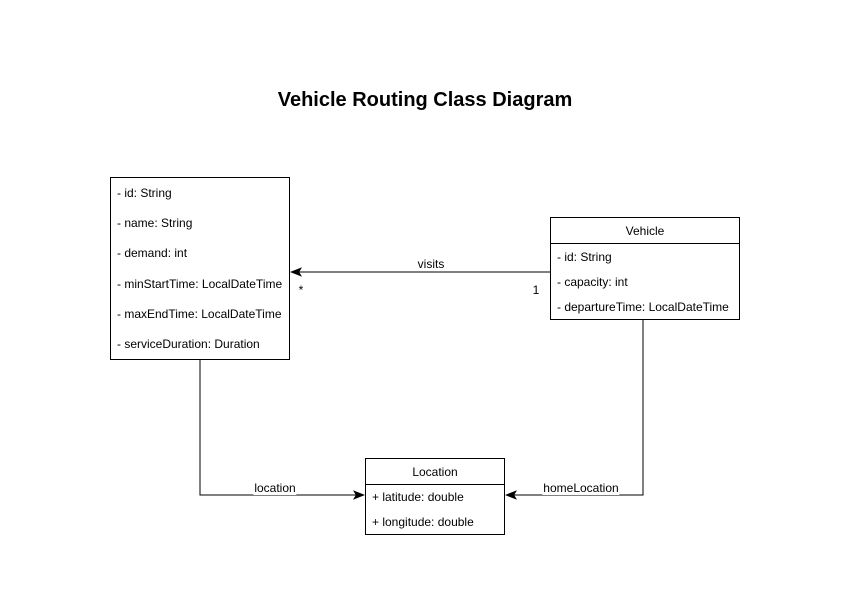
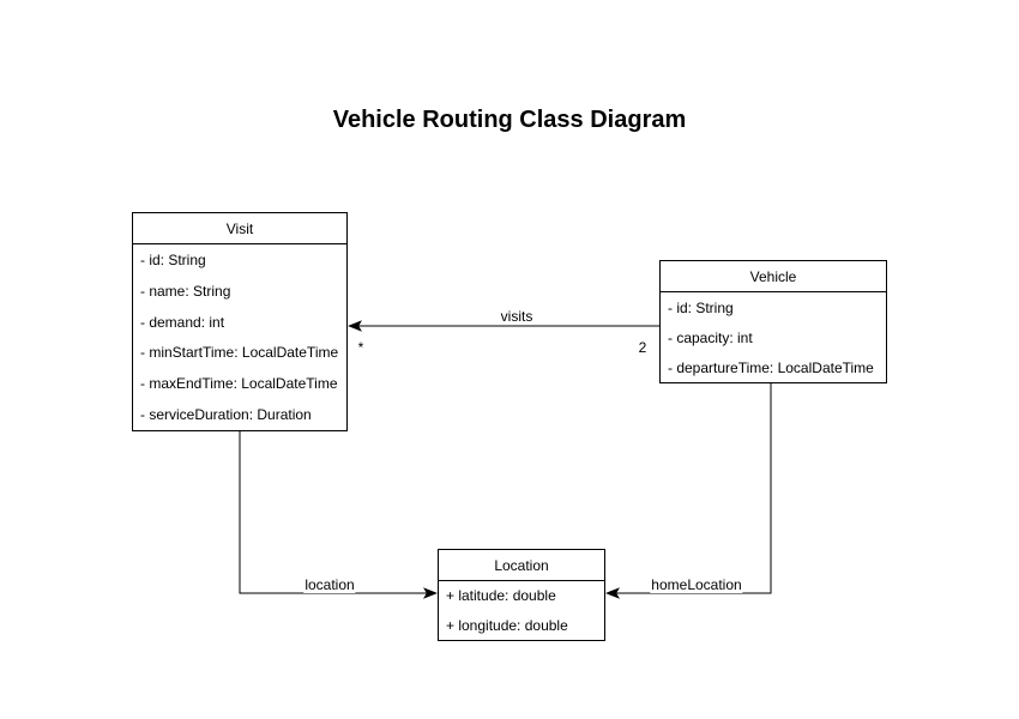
  Vehicle Routing Class Diagram
+ Visit
  - id: String
  - name: String
  - demand: int
  - minStartTime: LocalDateTime
  - maxEndTime: LocalDateTime
  - serviceDuration: Duration
  Vehicle
  - id: String
  - capacity: int
  - departureTime: LocalDateTime
  Location
  + latitude: double
  + longitude: double
  visits
  *
- 1
+ 2
  location
  homeLocation
